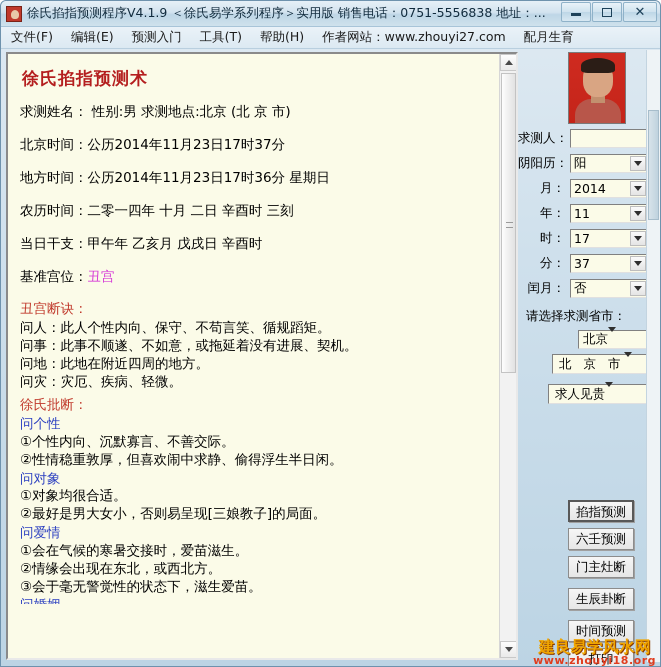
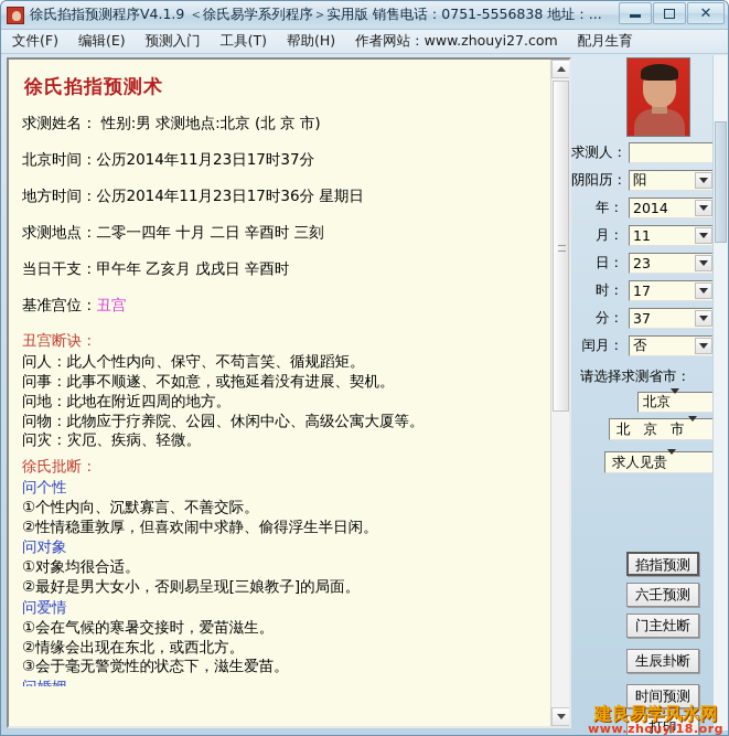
  徐氏掐指预测程序V4.1.9 ＜徐氏易学系列程序＞实用版 销售电话：0751-5556838 地址：...
  ✕
  文件(F)
  编辑(E)
  预测入门
  工具(T)
  帮助(H)
  作者网站：www.zhouyi27.com
  配月生育
  徐氏掐指预测术
  求测姓名： 性别:男 求测地点:北京 (北 京 市)
  北京时间：公历2014年11月23日17时37分
  地方时间：公历2014年11月23日17时36分 星期日
- 农历时间：二零一四年 十月 二日 辛酉时 三刻
+ 求测地点：二零一四年 十月 二日 辛酉时 三刻
  当日干支：甲午年 乙亥月 戊戌日 辛酉时
  基准宫位：丑宫
  丑宫断诀：
  问人：此人个性内向、保守、不苟言笑、循规蹈矩。
  问事：此事不顺遂、不如意，或拖延着没有进展、契机。
  问地：此地在附近四周的地方。
+ 问物：此物应于疗养院、公园、休闲中心、高级公寓大厦等。
  问灾：灾厄、疾病、轻微。
  徐氏批断：
  问个性
  ①个性内向、沉默寡言、不善交际。
  ②性情稳重敦厚，但喜欢闹中求静、偷得浮生半日闲。
  问对象
  ①对象均很合适。
  ②最好是男大女小，否则易呈现[三娘教子]的局面。
  问爱情
  ①会在气候的寒暑交接时，爱苗滋生。
  ②情缘会出现在东北，或西北方。
  ③会于毫无警觉性的状态下，滋生爱苗。
  求测人：
  阴阳历：
  阳
- 月：
+ 年：
  2014
- 年：
+ 月：
  11
+ 日：
+ 23
  时：
  17
  分：
  37
  闰月：
  否
  请选择求测省市：
  北京
  北 京 市
  求人见贵
  掐指预测
  六壬预测
  门主灶断
  生辰卦断
  时间预测
  打印
  建良易学风水网
  www.zhouyi18.org
